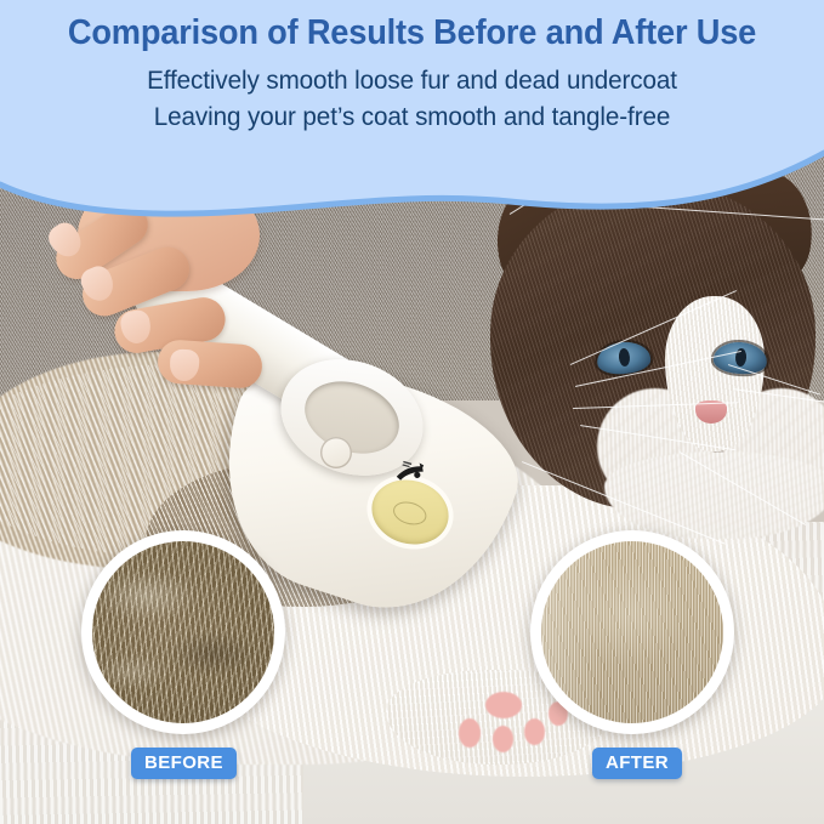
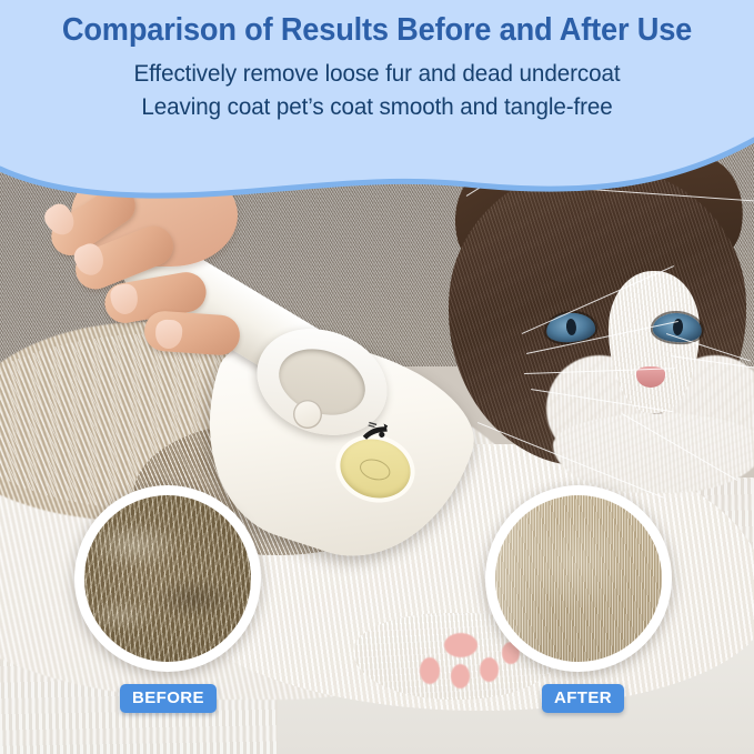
  Comparison of Results Before and After Use
- Effectively smooth loose fur and dead undercoat
+ Effectively remove loose fur and dead undercoat
- Leaving your pet’s coat smooth and tangle-free
+ Leaving coat pet’s coat smooth and tangle-free
  BEFORE
  AFTER
